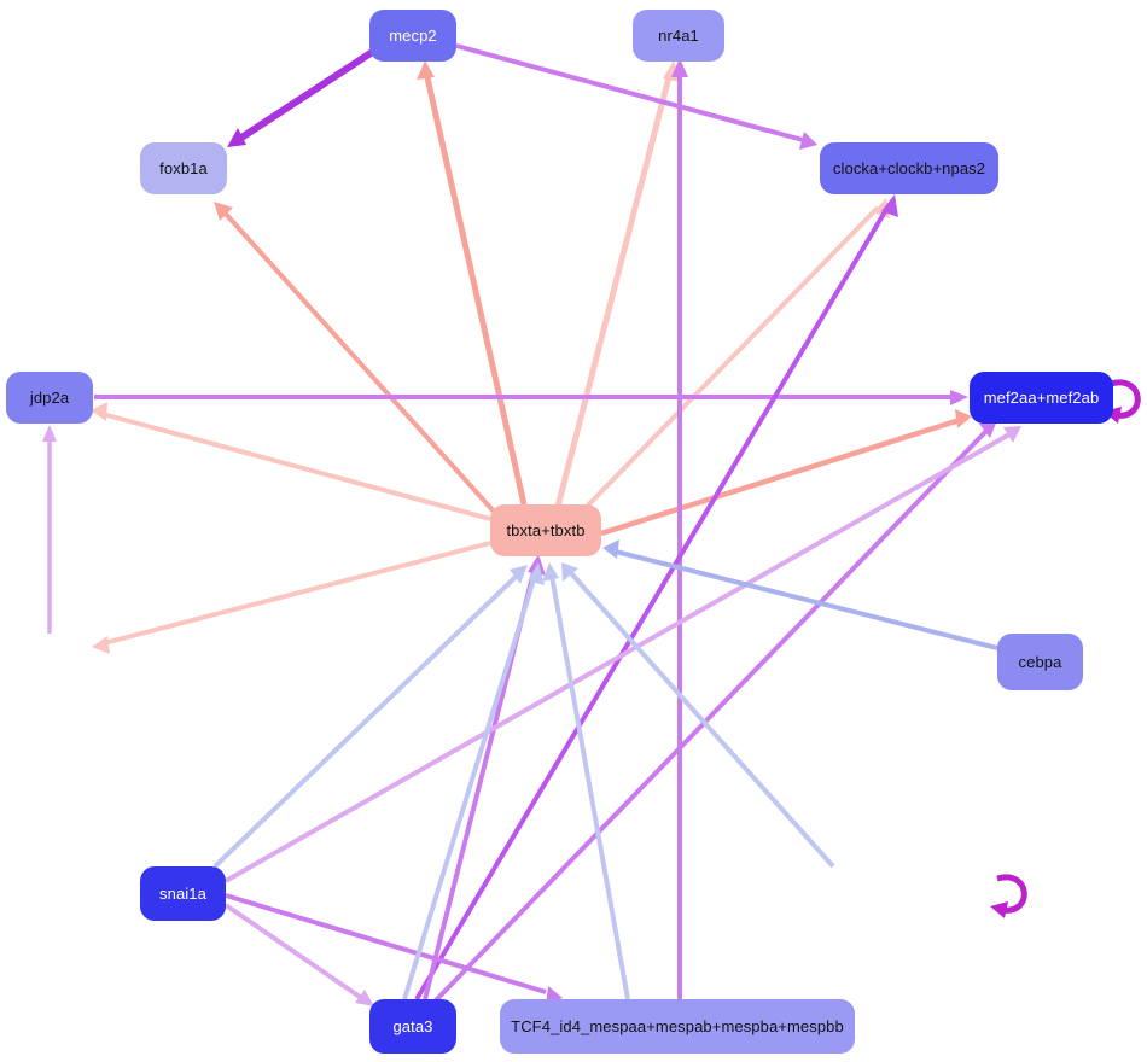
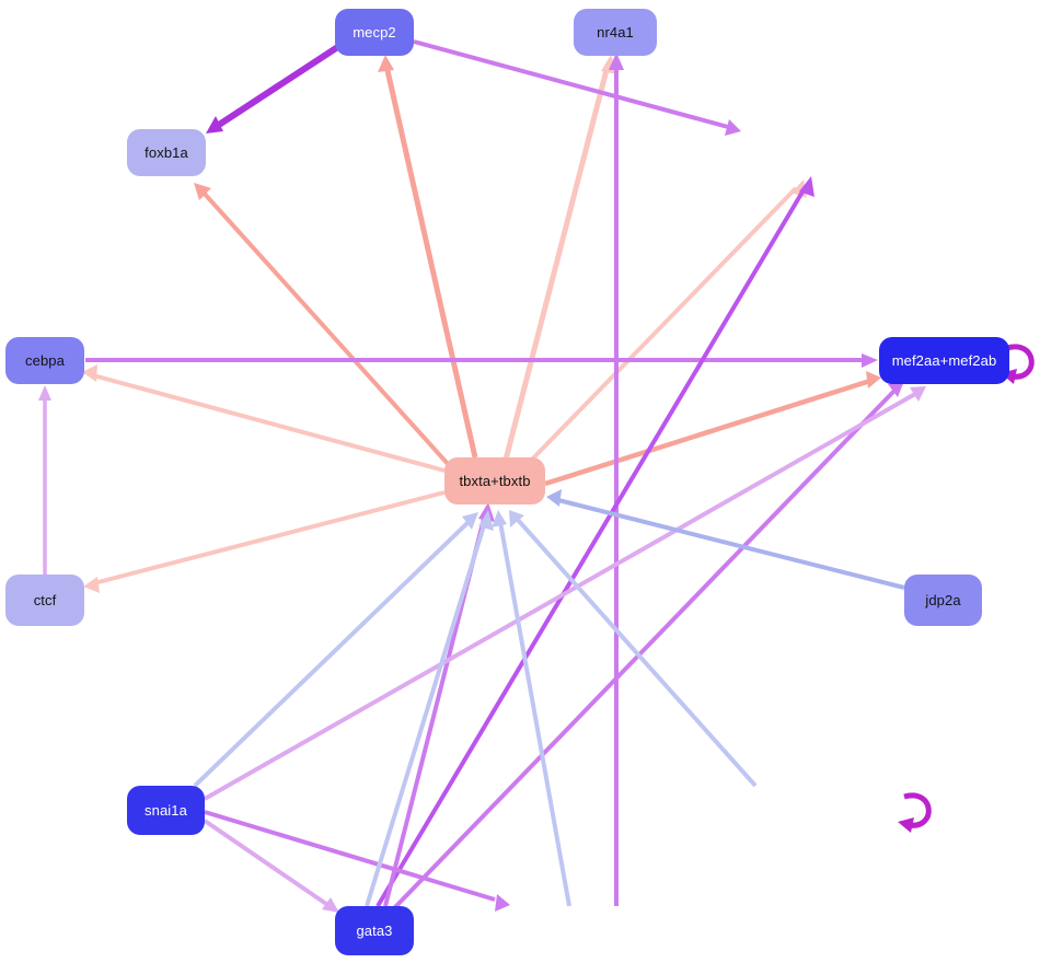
  mecp2
  nr4a1
  foxb1a
- clocka+clockb+npas2
- jdp2a
+ cebpa
  mef2aa+mef2ab
  tbxta+tbxtb
+ ctcf
- cebpa
+ jdp2a
  snai1a
  gata3
- TCF4_id4_mespaa+mespab+mespba+mespbb
